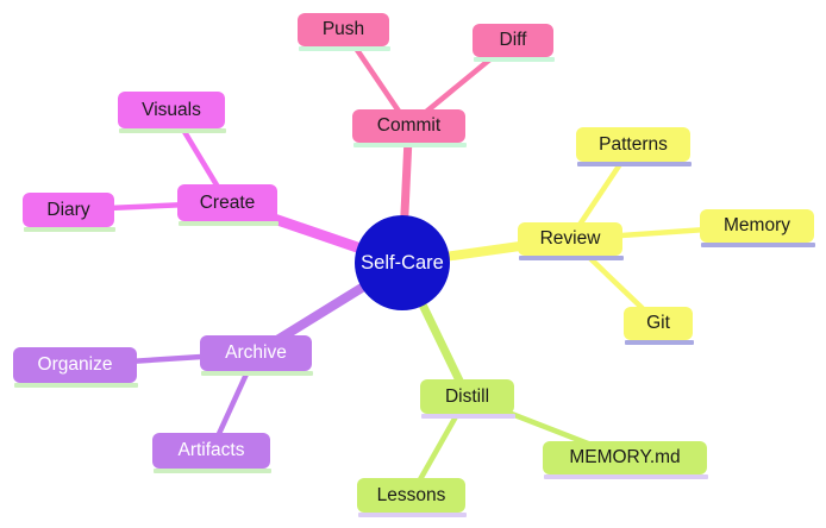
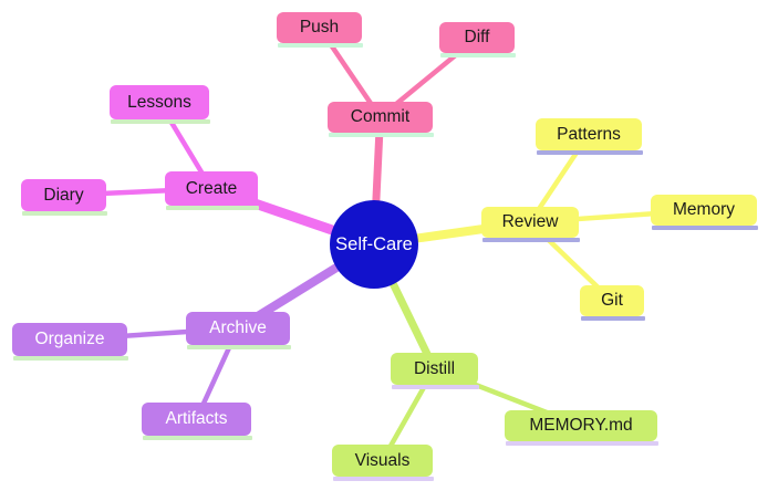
  Commit
  Push
  Diff
  Create
- Visuals
+ Lessons
  Diary
  Review
  Patterns
  Memory
  Git
  Archive
  Organize
  Artifacts
  Distill
  MEMORY.md
- Lessons
+ Visuals
  Self-Care
